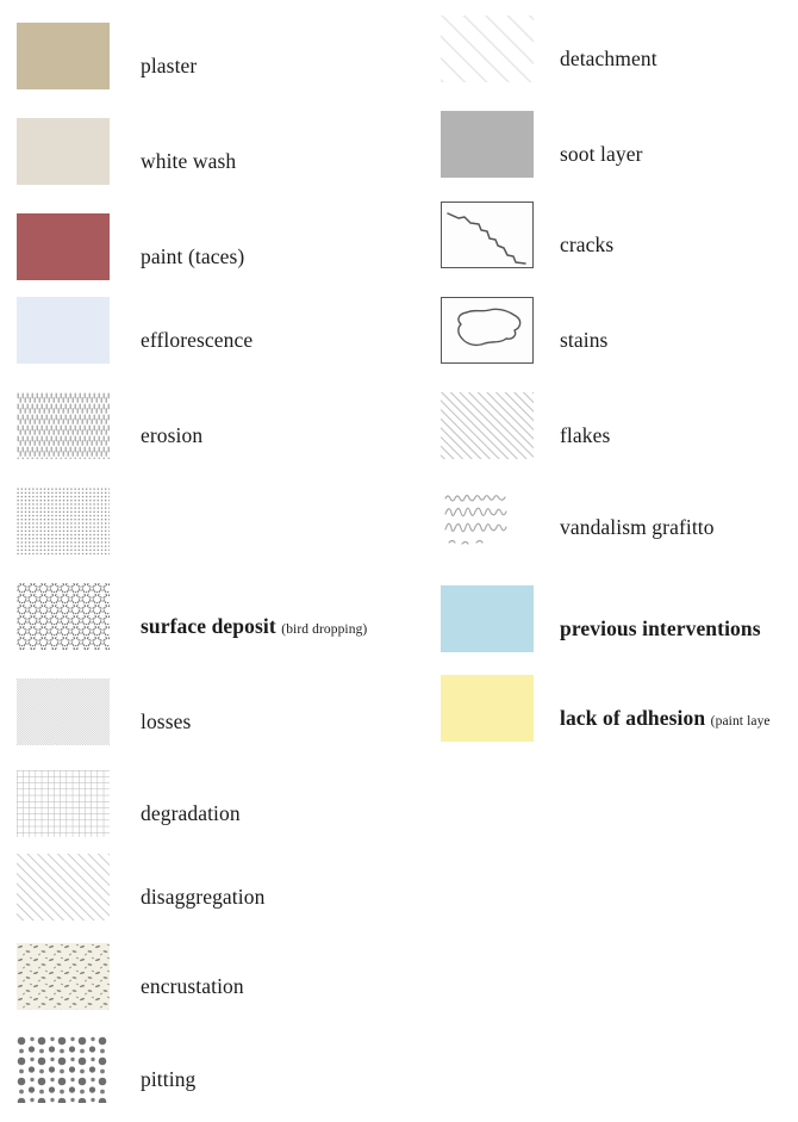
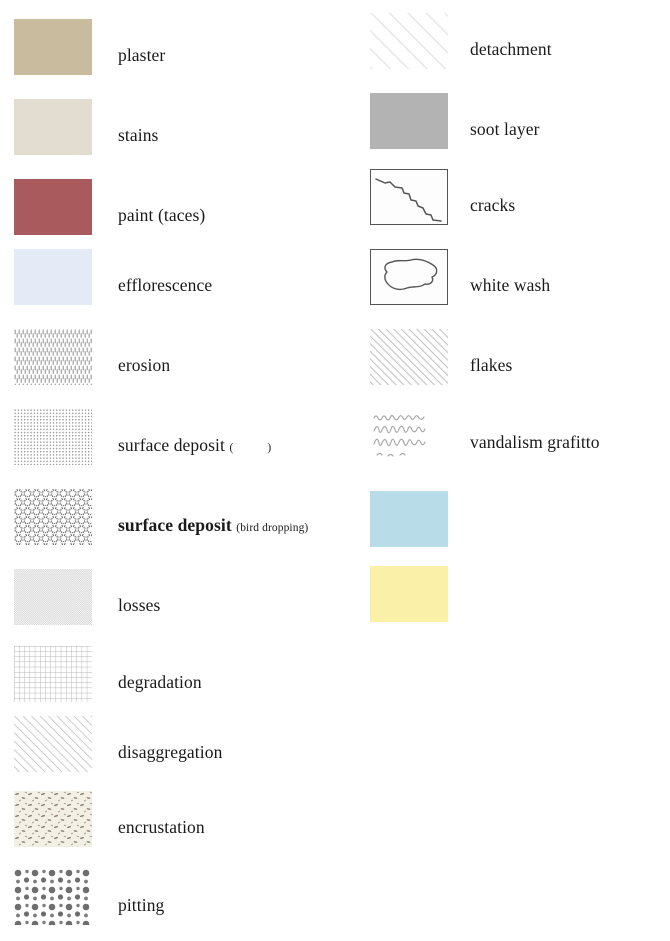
  plaster
- white wash
+ stains
  paint (taces)
  efflorescence
  erosion
+ surface deposit ( )
  surface deposit (bird dropping)
  losses
  degradation
  disaggregation
  encrustation
  pitting
  detachment
  soot layer
  cracks
- stains
+ white wash
  flakes
  vandalism grafitto
- previous interventions
- lack of adhesion (paint laye
